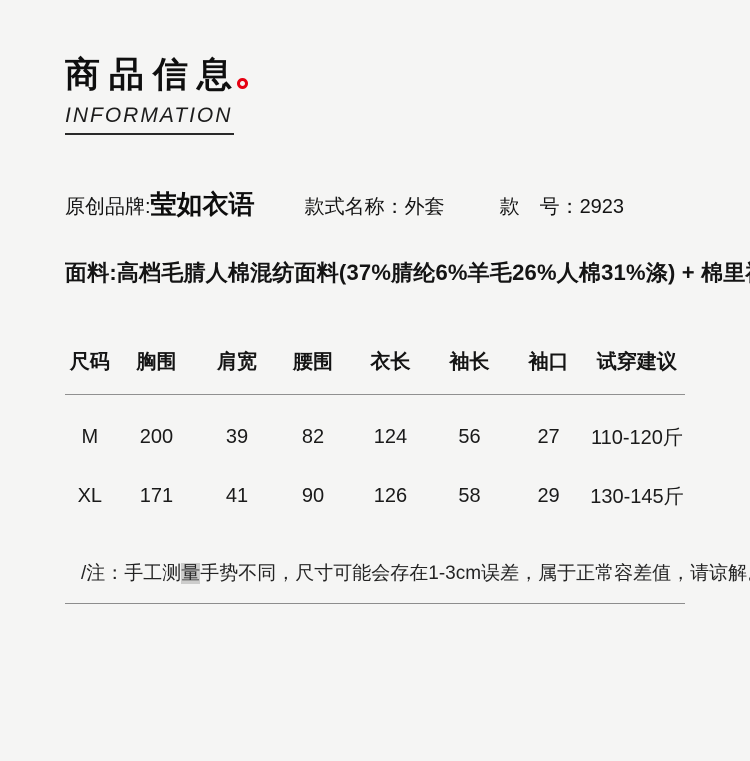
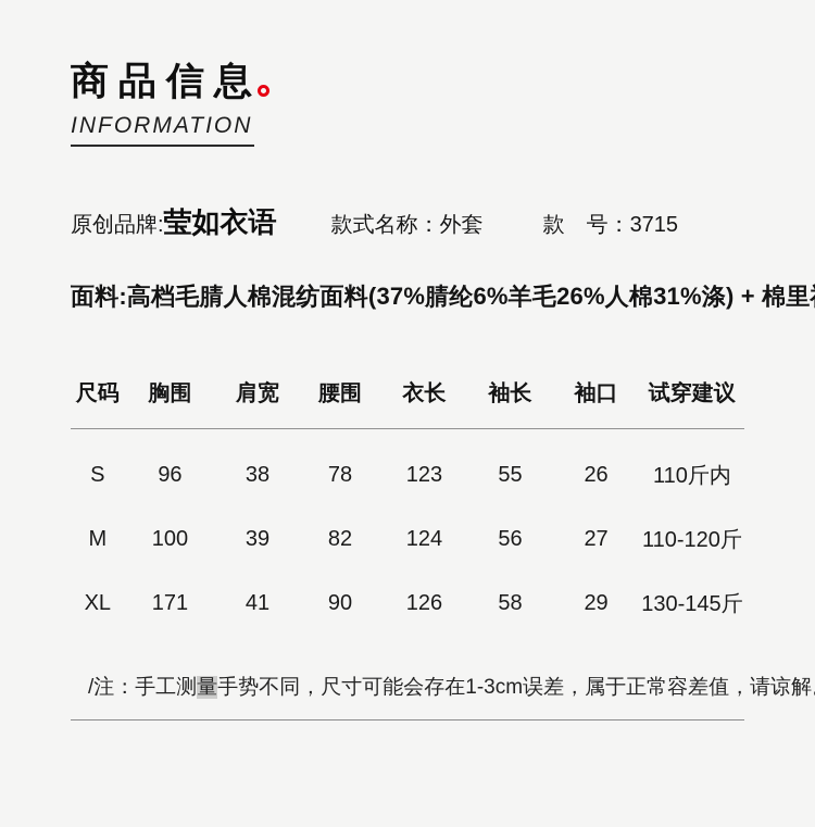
  商品信息
  INFORMATION
- 原创品牌:莹如衣语 款式名称：外套 款 号：2923
+ 原创品牌:莹如衣语 款式名称：外套 款 号：3715
  面料:高档毛腈人棉混纺面料(37%腈纶6%羊毛26%人棉31%涤) + 棉里
  尺码	胸围	肩宽	腰围	衣长	袖长	袖口	试穿建议
+ S	96	38	78	123	55	26	110斤内
- M	200	39	82	124	56	27	110-120斤
+ M	100	39	82	124	56	27	110-120斤
  XL	171	41	90	126	58	29	130-145斤
  /注：手工测量手势不同，尺寸可能会存在1-3cm误差，属于正常容差值，请谅解
